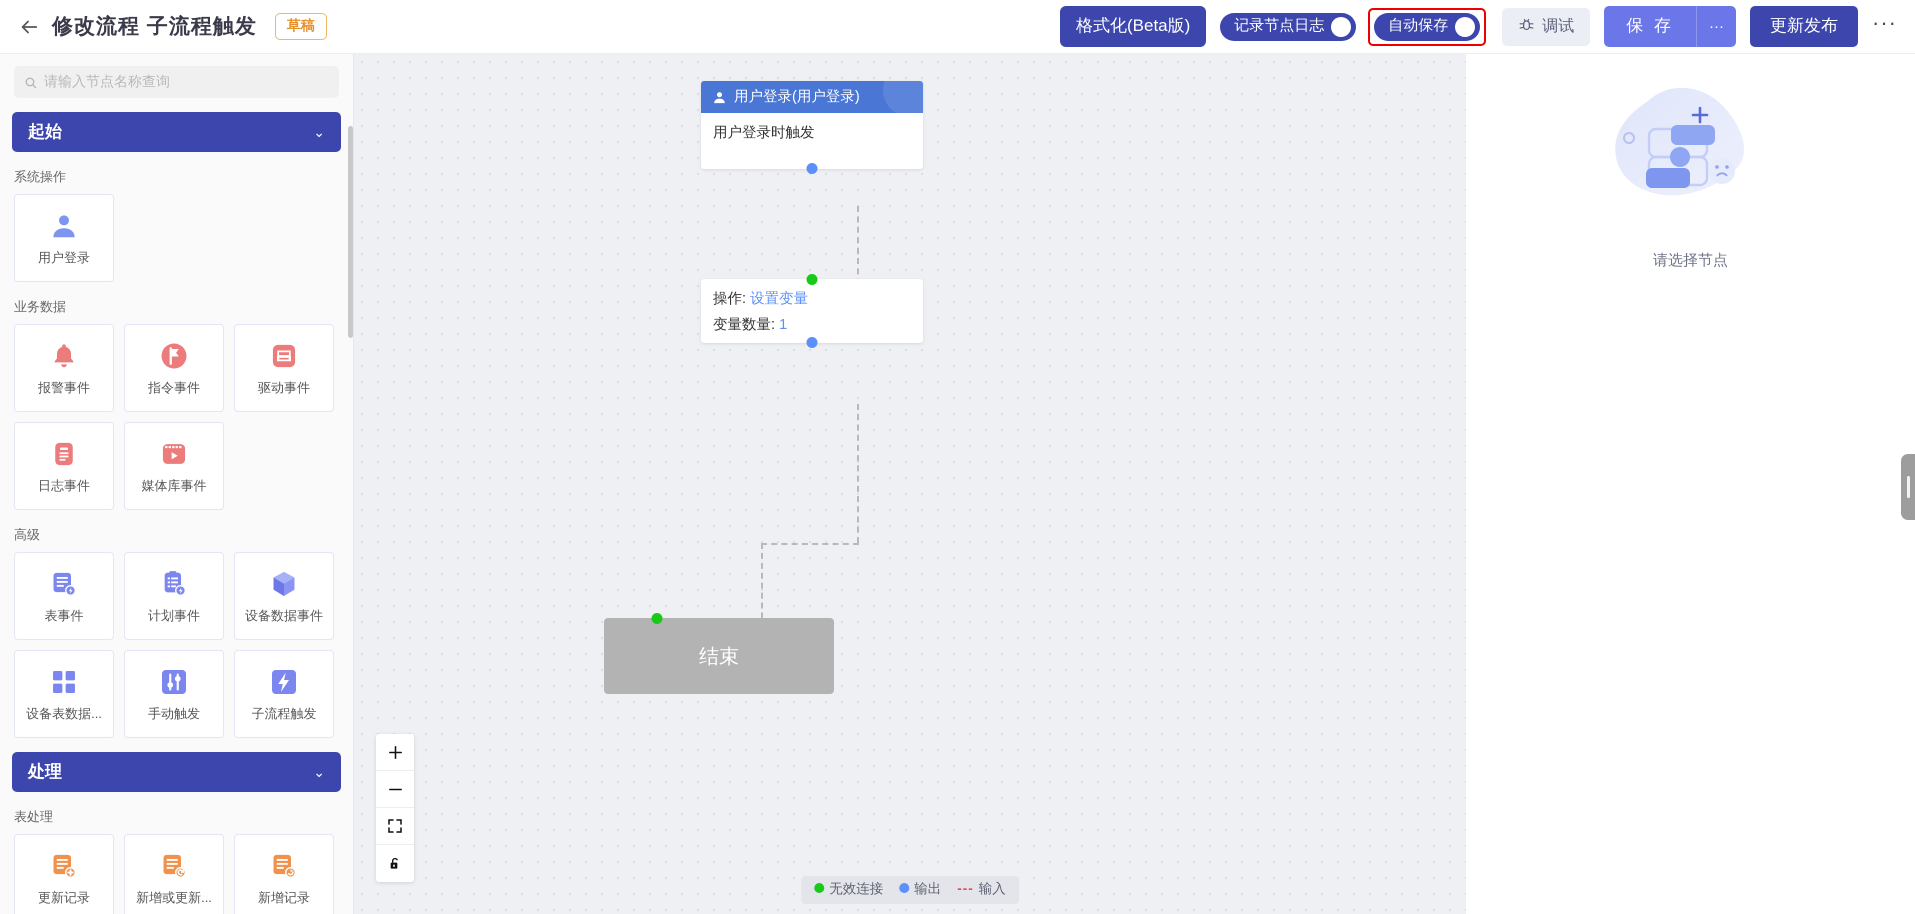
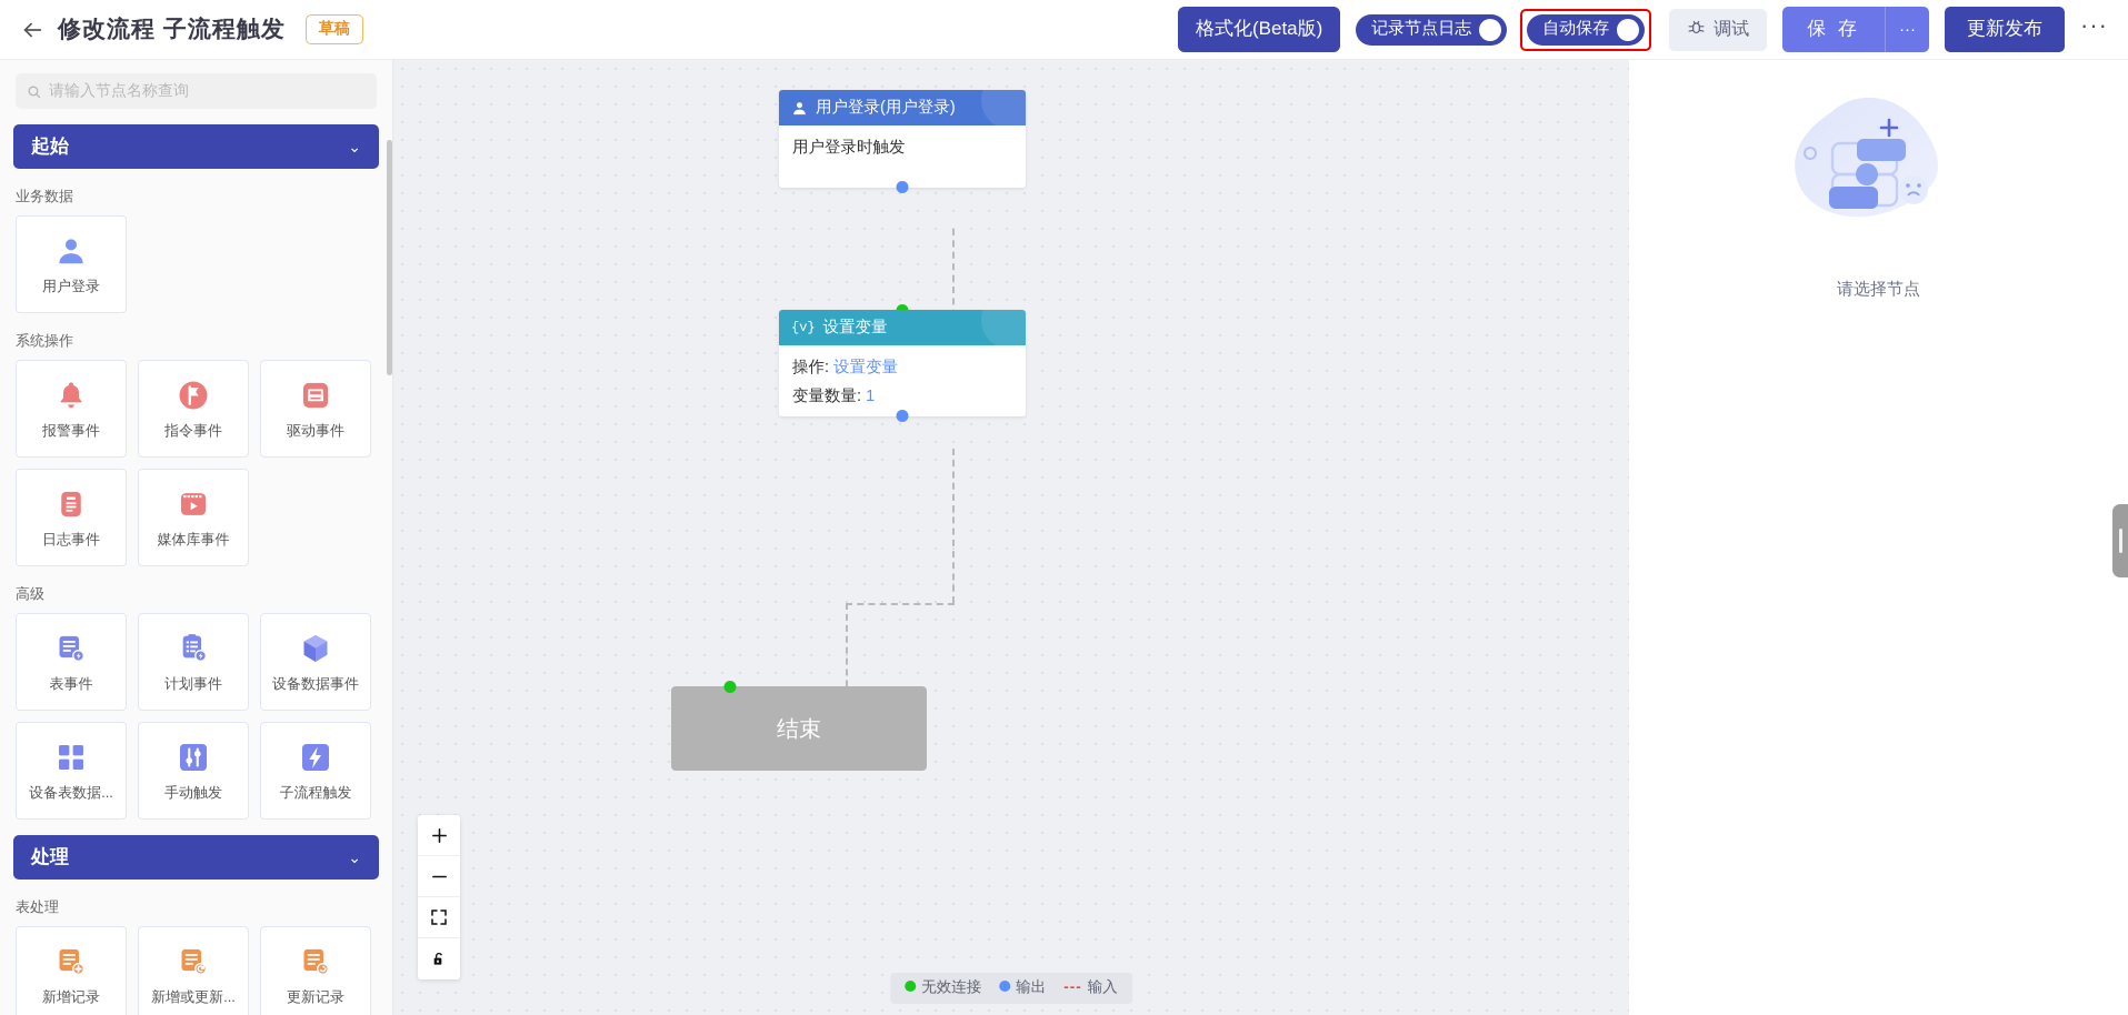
  修改流程 子流程触发
  草稿
  格式化(Beta版)
  记录节点日志
  自动保存
  调试
  保 存
  ···
  更新发布
  ···
  请输入节点名称查询
  起始
  ⌄
- 系统操作
+ 业务数据
  用户登录
- 业务数据
+ 系统操作
  报警事件
  指令事件
  驱动事件
  日志事件
  媒体库事件
  高级
  表事件
  计划事件
  设备数据事件
  设备表数据...
  手动触发
  子流程触发
  处理
  ⌄
  表处理
- 更新记录
+ 新增记录
  新增或更新...
- 新增记录
+ 更新记录
  用户登录(用户登录)
  用户登录时触发
+ {v}
+ 设置变量
  操作: 设置变量
  变量数量: 1
  结束
  无效连接
  输出
  --- 输入
  请选择节点
